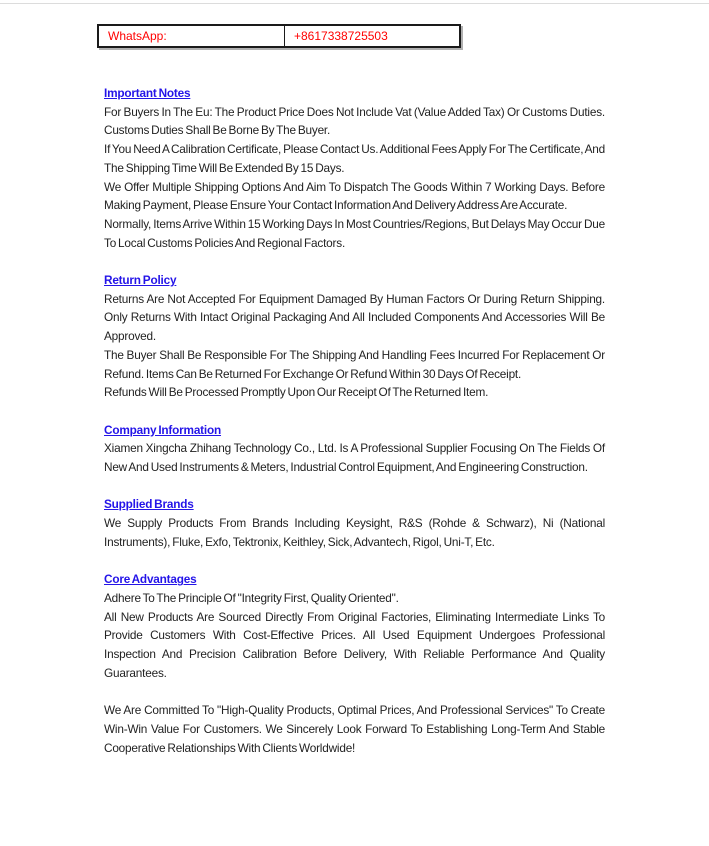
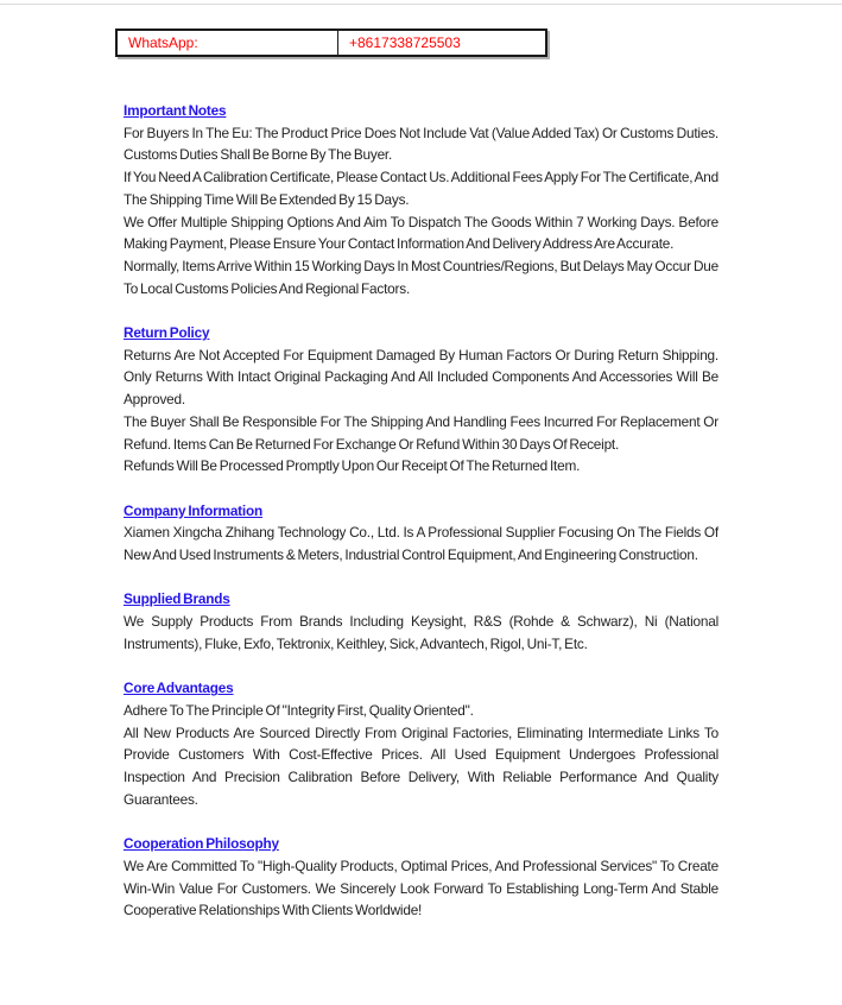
  WhatsApp:	+8617338725503
  Important Notes
  For Buyers In The Eu: The Product Price Does Not Include Vat (Value Added Tax) Or Customs Duties. Customs Duties Shall Be Borne By The Buyer.
  If You Need A Calibration Certificate, Please Contact Us. Additional Fees Apply For The Certificate, And The Shipping Time Will Be Extended By 15 Days.
  We Offer Multiple Shipping Options And Aim To Dispatch The Goods Within 7 Working Days. Before Making Payment, Please Ensure Your Contact Information And Delivery Address Are Accurate.
  Normally, Items Arrive Within 15 Working Days In Most Countries/Regions, But Delays May Occur Due To Local Customs Policies And Regional Factors.
  Return Policy
  Returns Are Not Accepted For Equipment Damaged By Human Factors Or During Return Shipping. Only Returns With Intact Original Packaging And All Included Components And Accessories Will Be Approved.
  The Buyer Shall Be Responsible For The Shipping And Handling Fees Incurred For Replacement Or Refund. Items Can Be Returned For Exchange Or Refund Within 30 Days Of Receipt.
  Refunds Will Be Processed Promptly Upon Our Receipt Of The Returned Item.
  Company Information
  Xiamen Xingcha Zhihang Technology Co., Ltd. Is A Professional Supplier Focusing On The Fields Of New And Used Instruments & Meters, Industrial Control Equipment, And Engineering Construction.
  Supplied Brands
  We Supply Products From Brands Including Keysight, R&S (Rohde & Schwarz), Ni (National Instruments), Fluke, Exfo, Tektronix, Keithley, Sick, Advantech, Rigol, Uni-T, Etc.
  Core Advantages
  Adhere To The Principle Of "Integrity First, Quality Oriented".
  All New Products Are Sourced Directly From Original Factories, Eliminating Intermediate Links To Provide Customers With Cost-Effective Prices. All Used Equipment Undergoes Professional Inspection And Precision Calibration Before Delivery, With Reliable Performance And Quality Guarantees.
+ Cooperation Philosophy
  We Are Committed To "High-Quality Products, Optimal Prices, And Professional Services" To Create Win-Win Value For Customers. We Sincerely Look Forward To Establishing Long-Term And Stable Cooperative Relationships With Clients Worldwide!
